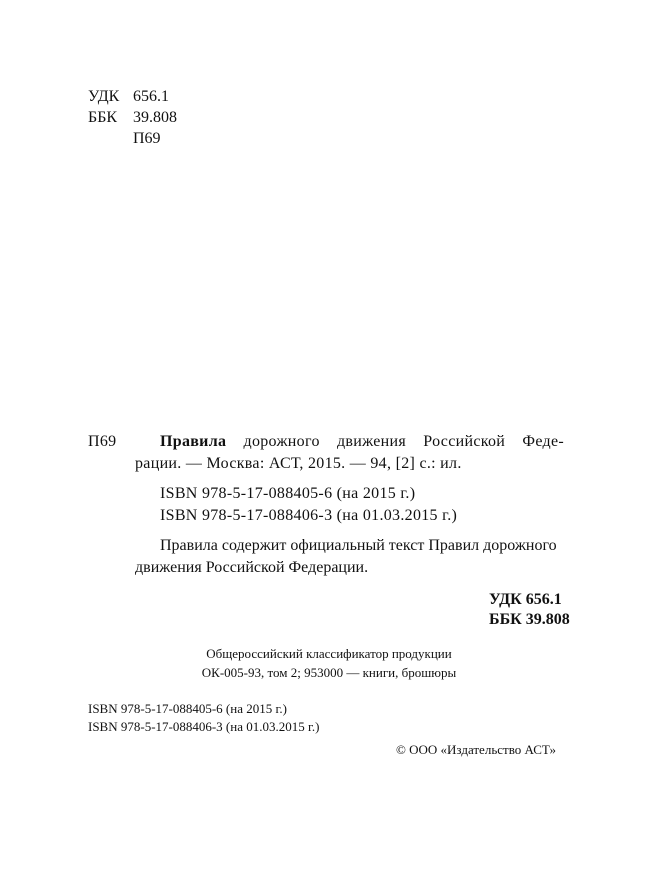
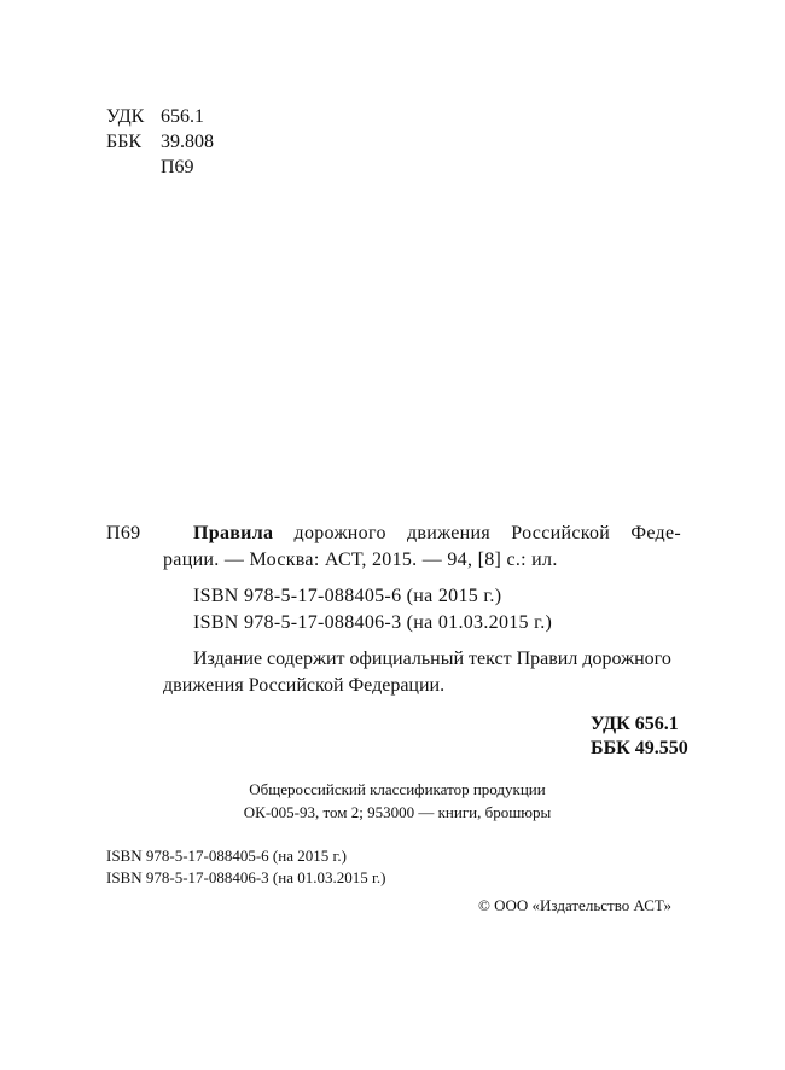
  УДК
  656.1
  ББК
  39.808
  П69
  П69
  Правила дорожного движения Российской Феде-
- рации. — Москва: АСТ, 2015. — 94, [2] с.: ил.
+ рации. — Москва: АСТ, 2015. — 94, [8] с.: ил.
  ISBN 978-5-17-088405-6 (на 2015 г.)
  ISBN 978-5-17-088406-3 (на 01.03.2015 г.)
- Правила содержит официальный текст Правил дорожного
+ Издание содержит официальный текст Правил дорожного
  движения Российской Федерации.
  УДК 656.1
- ББК 39.808
+ ББК 49.550
  Общероссийский классификатор продукции
  ОК-005-93, том 2; 953000 — книги, брошюры
  ISBN 978-5-17-088405-6 (на 2015 г.)
  ISBN 978-5-17-088406-3 (на 01.03.2015 г.)
  © ООО «Издательство АСТ»
